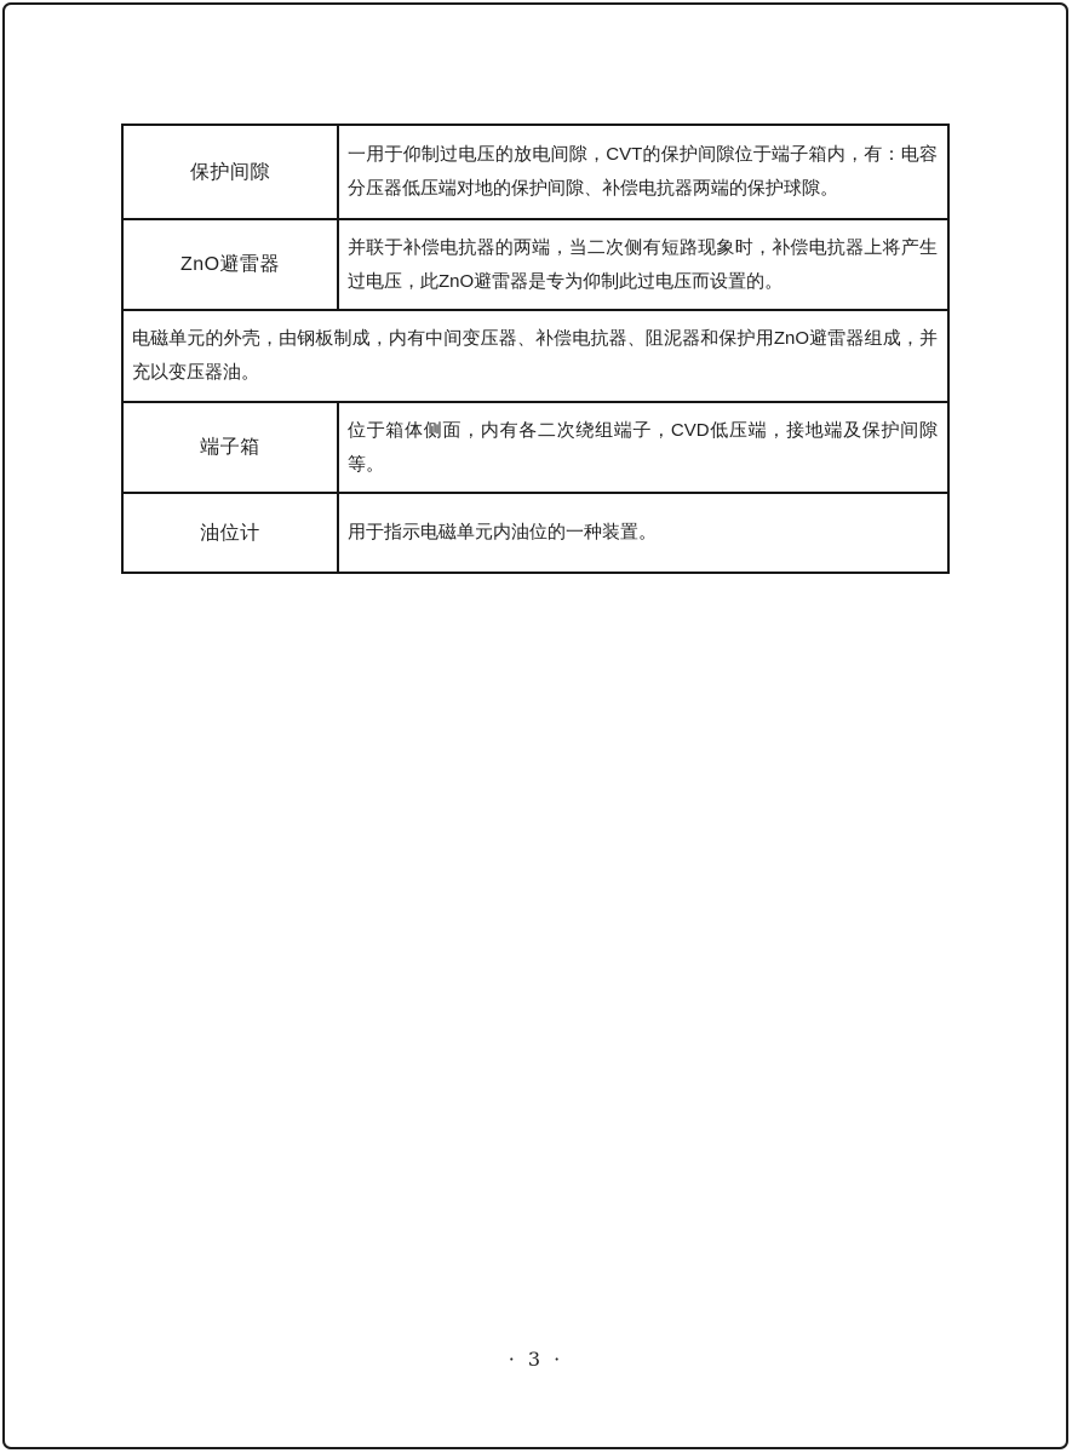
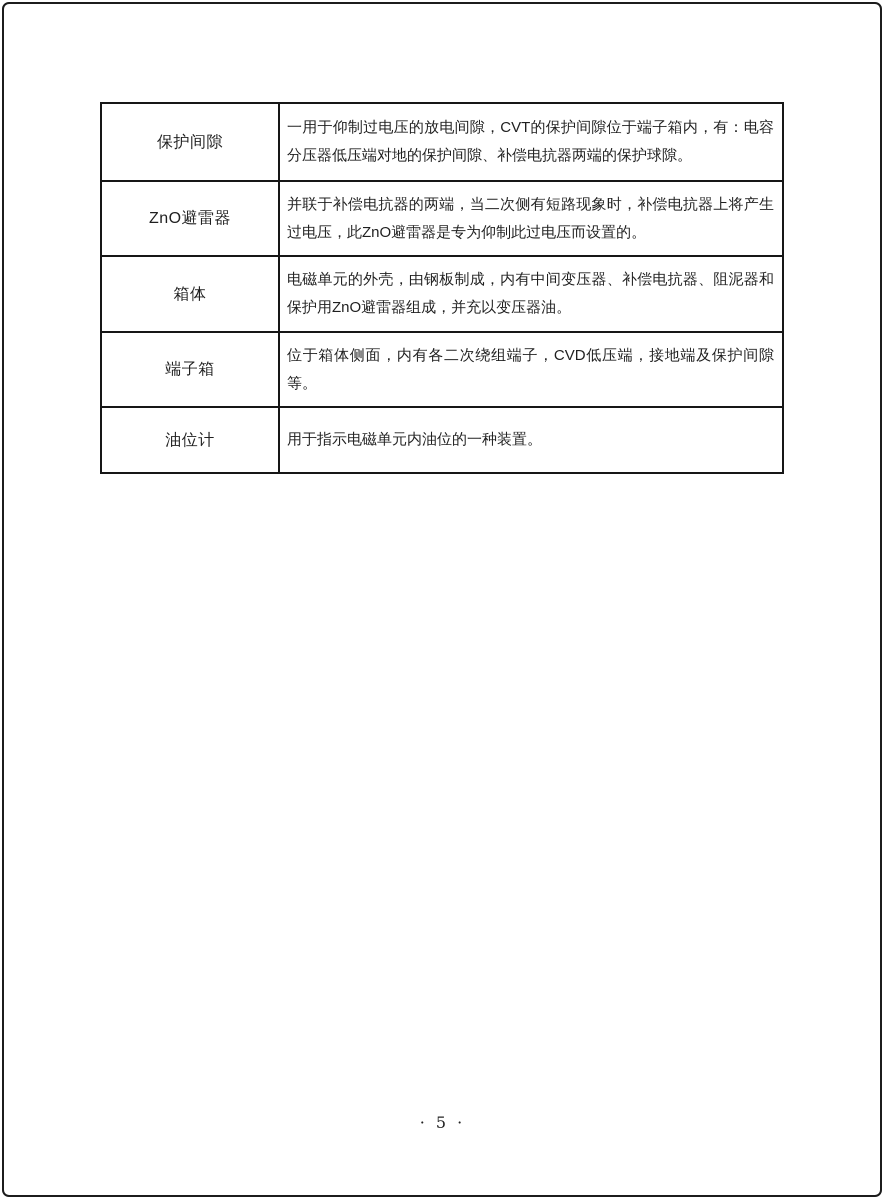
  保护间隙
  一用于仰制过电压的放电间隙，CVT的保护间隙位于端子箱内，有：电容分压器低压端对地的保护间隙、补偿电抗器两端的保护球隙。
  ZnO避雷器
  并联于补偿电抗器的两端，当二次侧有短路现象时，补偿电抗器上将产生过电压，此ZnO避雷器是专为仰制此过电压而设置的。
+ 箱体
  电磁单元的外壳，由钢板制成，内有中间变压器、补偿电抗器、阻泥器和保护用ZnO避雷器组成，并充以变压器油。
  端子箱
  位于箱体侧面，内有各二次绕组端子，CVD低压端，接地端及保护间隙等。
  油位计
  用于指示电磁单元内油位的一种装置。
- · 3 ·
+ · 5 ·
